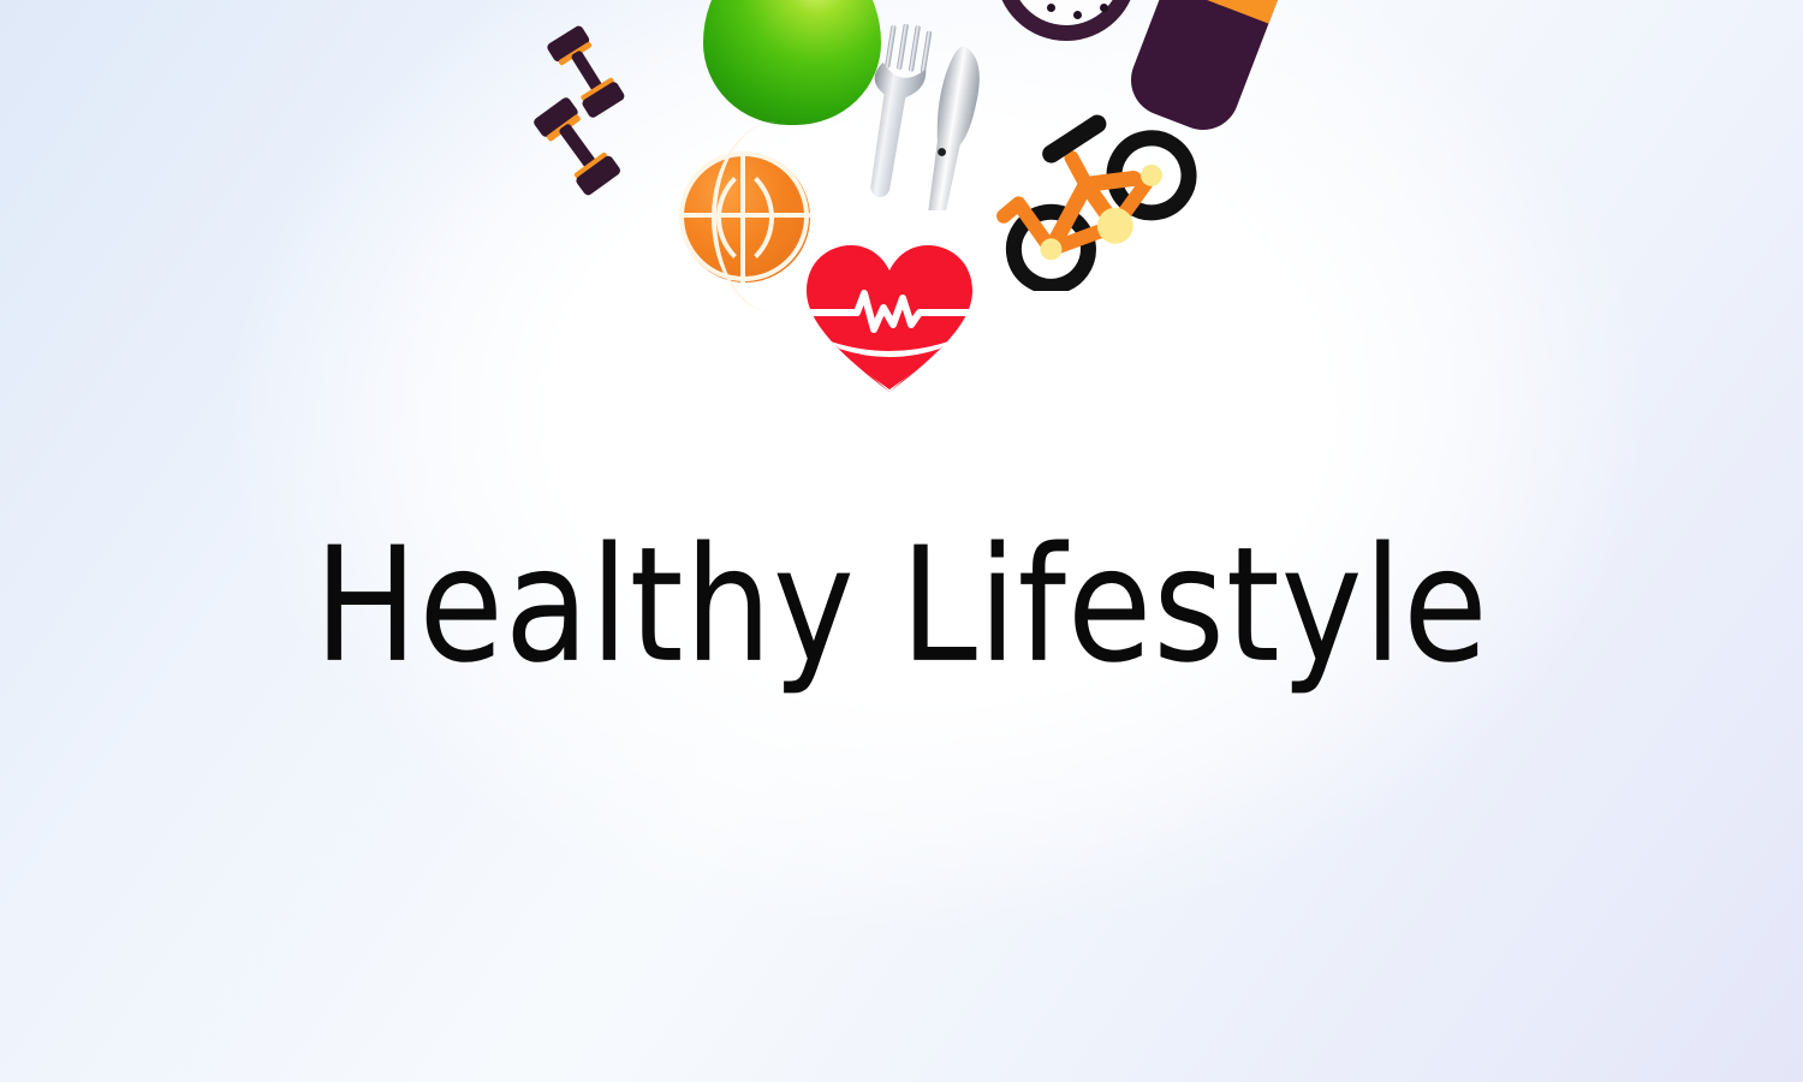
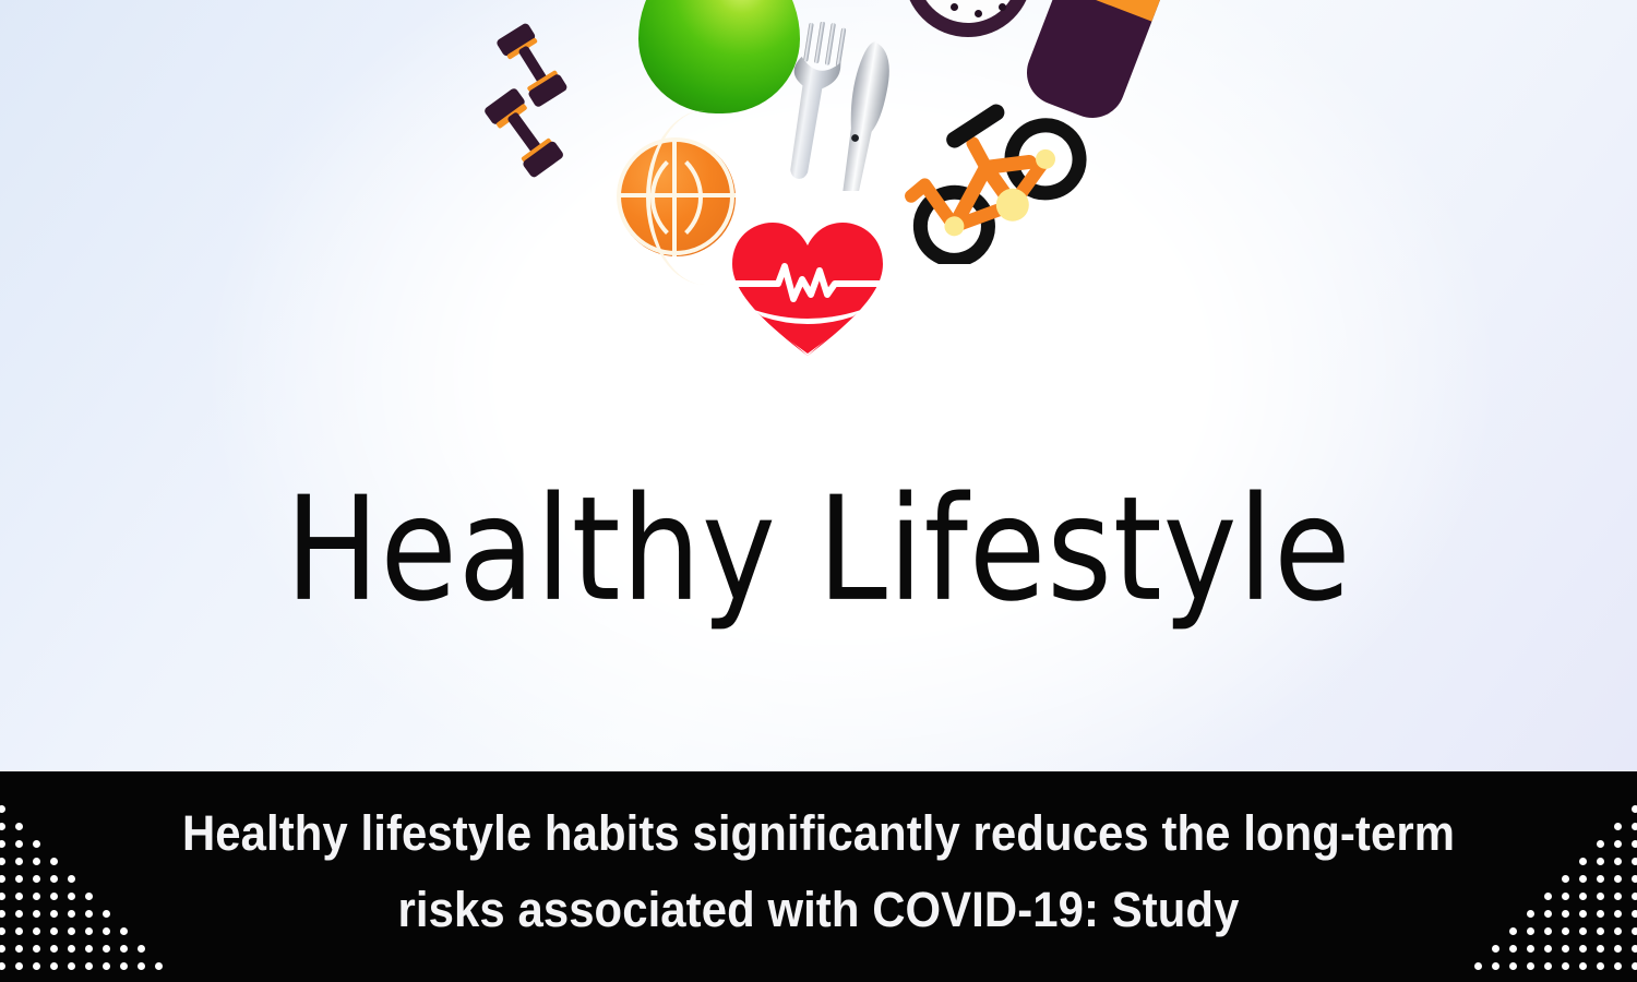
  Healthy Lifestyle
+ Healthy lifestyle habits significantly reduces the long-term
+ risks associated with COVID-19: Study
